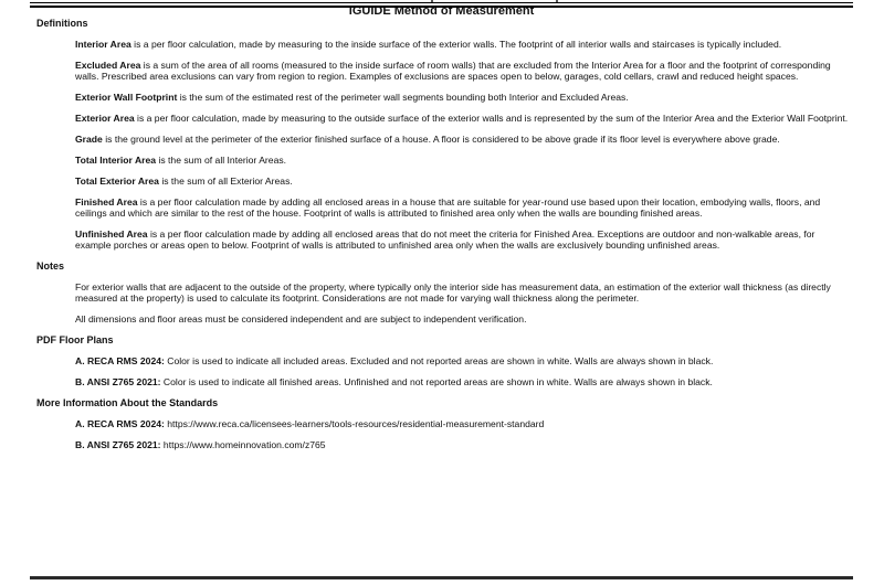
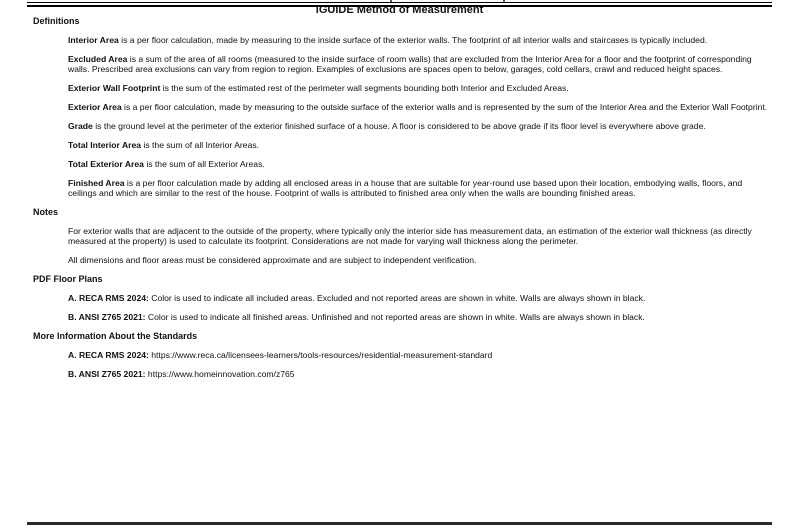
  iGUIDE Method of Measurement
  Definitions
  Interior Area is a per floor calculation, made by measuring to the inside surface of the exterior walls. The footprint of all interior walls and staircases is typically included.
  Excluded Area is a sum of the area of all rooms (measured to the inside surface of room walls) that are excluded from the Interior Area for a floor and the footprint of corresponding walls. Prescribed area exclusions can vary from region to region. Examples of exclusions are spaces open to below, garages, cold cellars, crawl and reduced height spaces.
  Exterior Wall Footprint is the sum of the estimated rest of the perimeter wall segments bounding both Interior and Excluded Areas.
  Exterior Area is a per floor calculation, made by measuring to the outside surface of the exterior walls and is represented by the sum of the Interior Area and the Exterior Wall Footprint.
  Grade is the ground level at the perimeter of the exterior finished surface of a house. A floor is considered to be above grade if its floor level is everywhere above grade.
  Total Interior Area is the sum of all Interior Areas.
  Total Exterior Area is the sum of all Exterior Areas.
  Finished Area is a per floor calculation made by adding all enclosed areas in a house that are suitable for year-round use based upon their location, embodying walls, floors, and ceilings and which are similar to the rest of the house. Footprint of walls is attributed to finished area only when the walls are bounding finished areas.
- Unfinished Area is a per floor calculation made by adding all enclosed areas that do not meet the criteria for Finished Area. Exceptions are outdoor and non-walkable areas, for example porches or areas open to below. Footprint of walls is attributed to unfinished area only when the walls are exclusively bounding unfinished areas.
  Notes
  For exterior walls that are adjacent to the outside of the property, where typically only the interior side has measurement data, an estimation of the exterior wall thickness (as directly measured at the property) is used to calculate its footprint. Considerations are not made for varying wall thickness along the perimeter.
- All dimensions and floor areas must be considered independent and are subject to independent verification.
+ All dimensions and floor areas must be considered approximate and are subject to independent verification.
  PDF Floor Plans
  A. RECA RMS 2024: Color is used to indicate all included areas. Excluded and not reported areas are shown in white. Walls are always shown in black.
  B. ANSI Z765 2021: Color is used to indicate all finished areas. Unfinished and not reported areas are shown in white. Walls are always shown in black.
  More Information About the Standards
  A. RECA RMS 2024: https://www.reca.ca/licensees-learners/tools-resources/residential-measurement-standard
  B. ANSI Z765 2021: https://www.homeinnovation.com/z765
